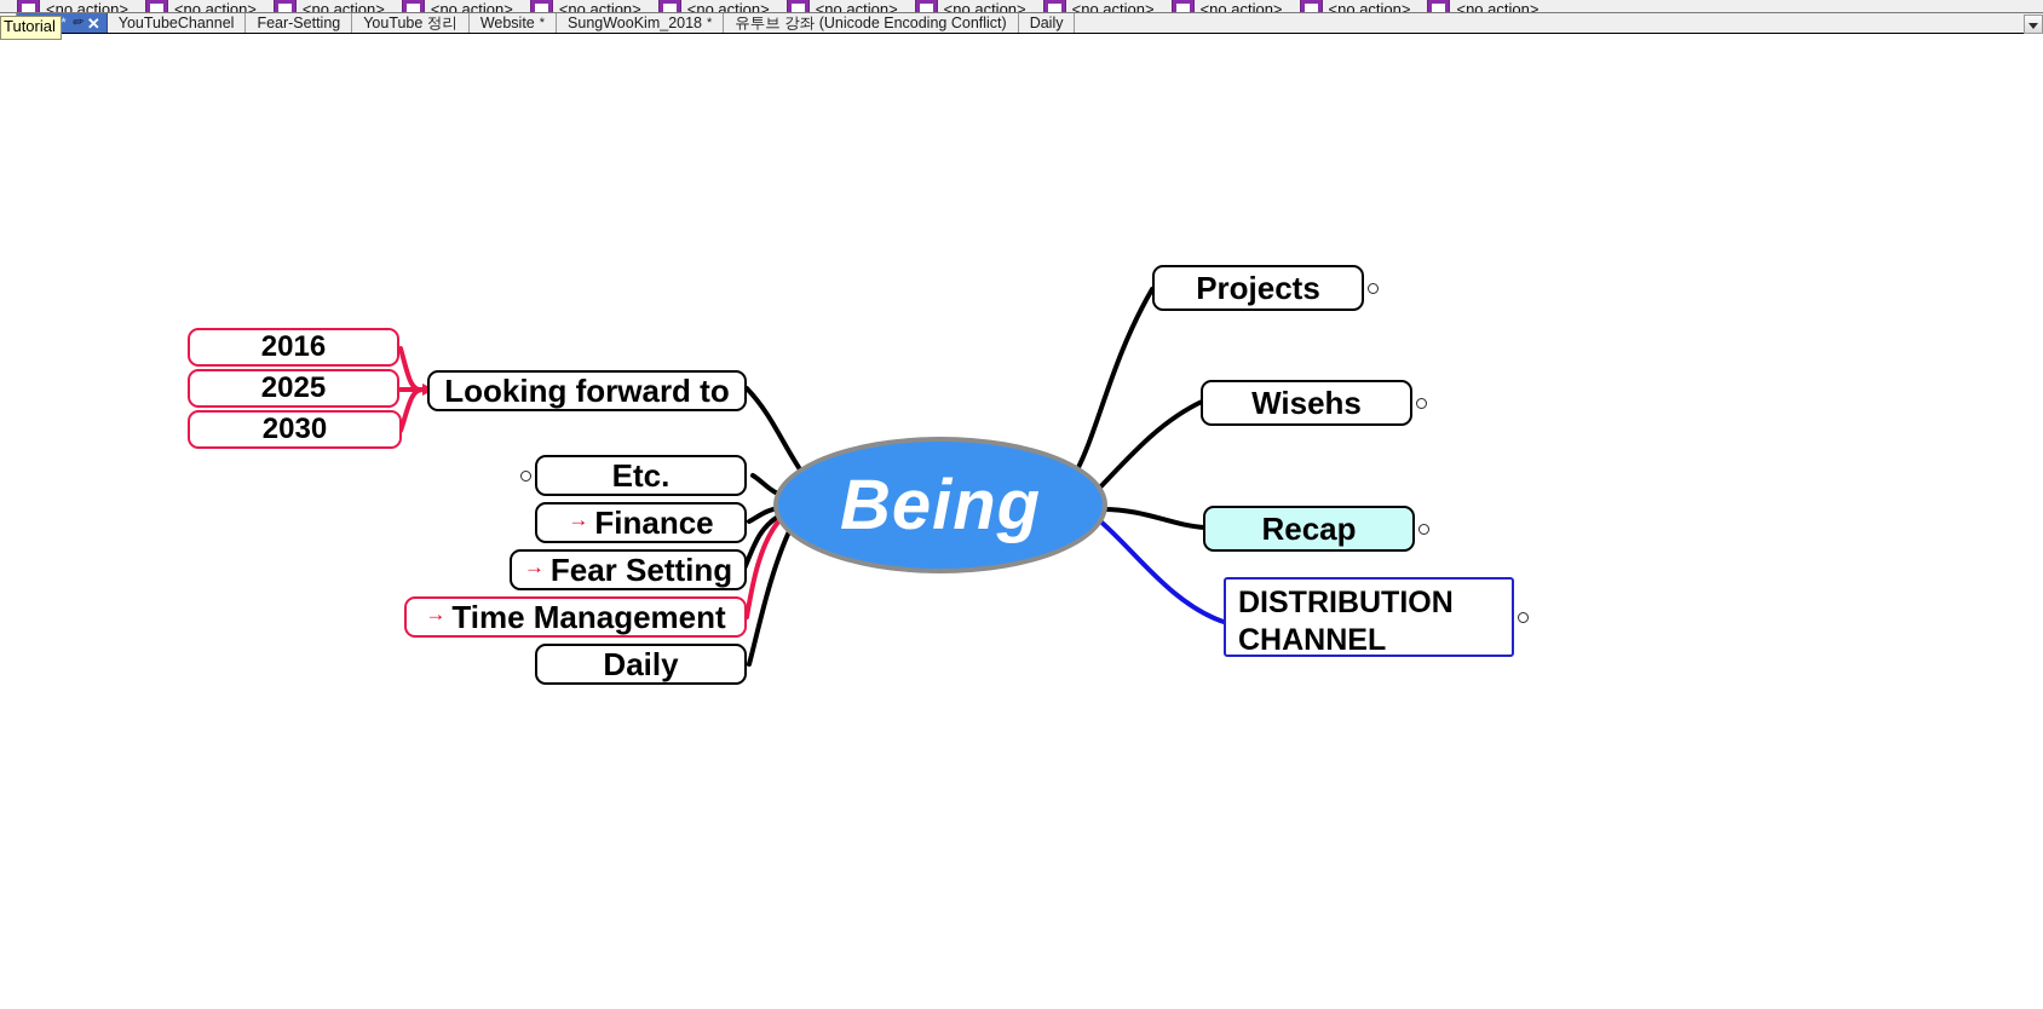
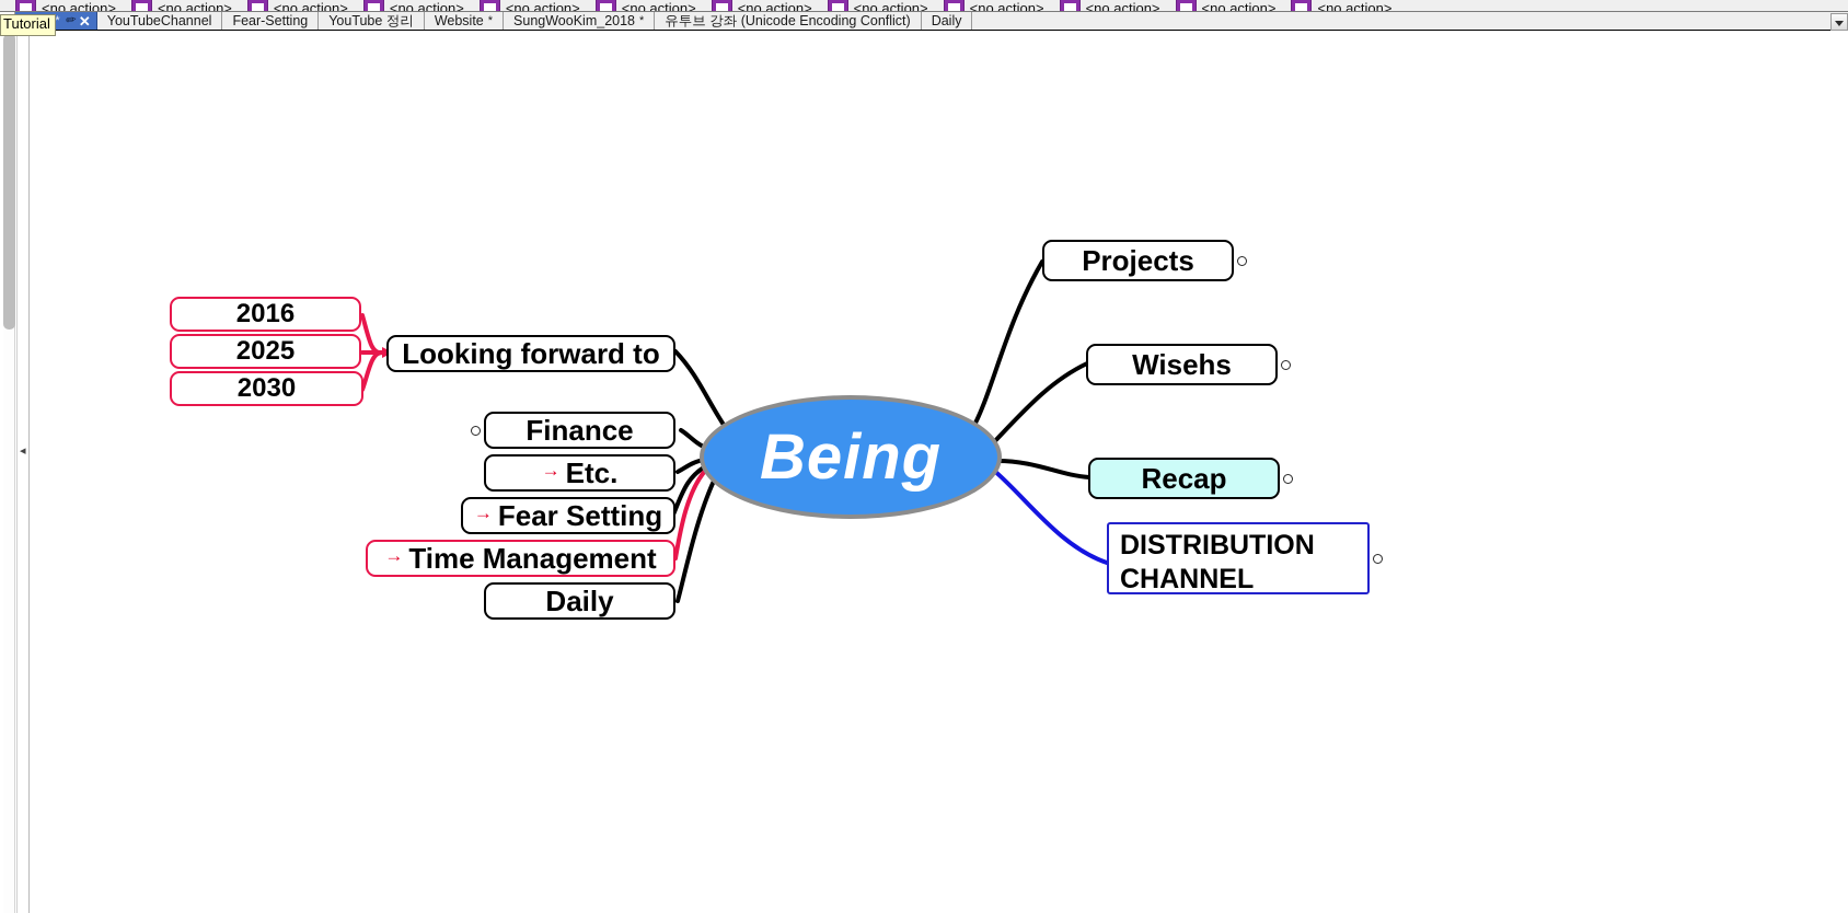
  <no action>
  <no action>
  <no action>
  <no action>
  <no action>
  <no action>
  <no action>
  <no action>
  <no action>
  <no action>
  <no action>
  <no action>
  *
  ✕
  YouTubeChannel
  Fear-Setting
  YouTube 정리
  Website
  *
  SungWooKim_2018
  *
  유투브 강좌 (Unicode Encoding Conflict)
  Daily
  Tutorial
+ ◂
  Being
  Looking forward to
- Etc.
+ Finance
  →
- Finance
+ Etc.
  →
  Fear Setting
  →
  Time Management
  Daily
  2016
  2025
  2030
  Projects
  Wisehs
  Recap
  DISTRIBUTION
  CHANNEL
